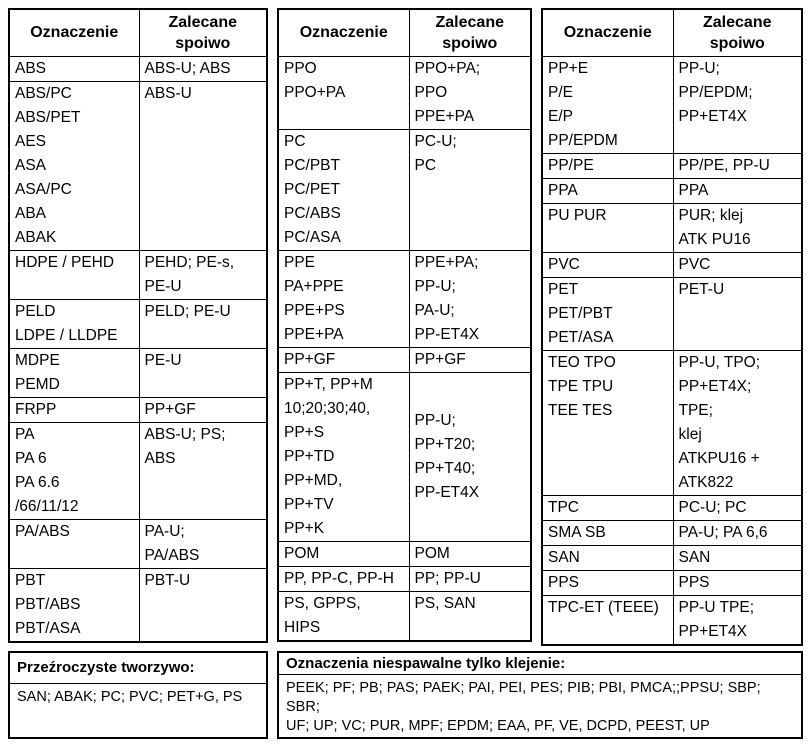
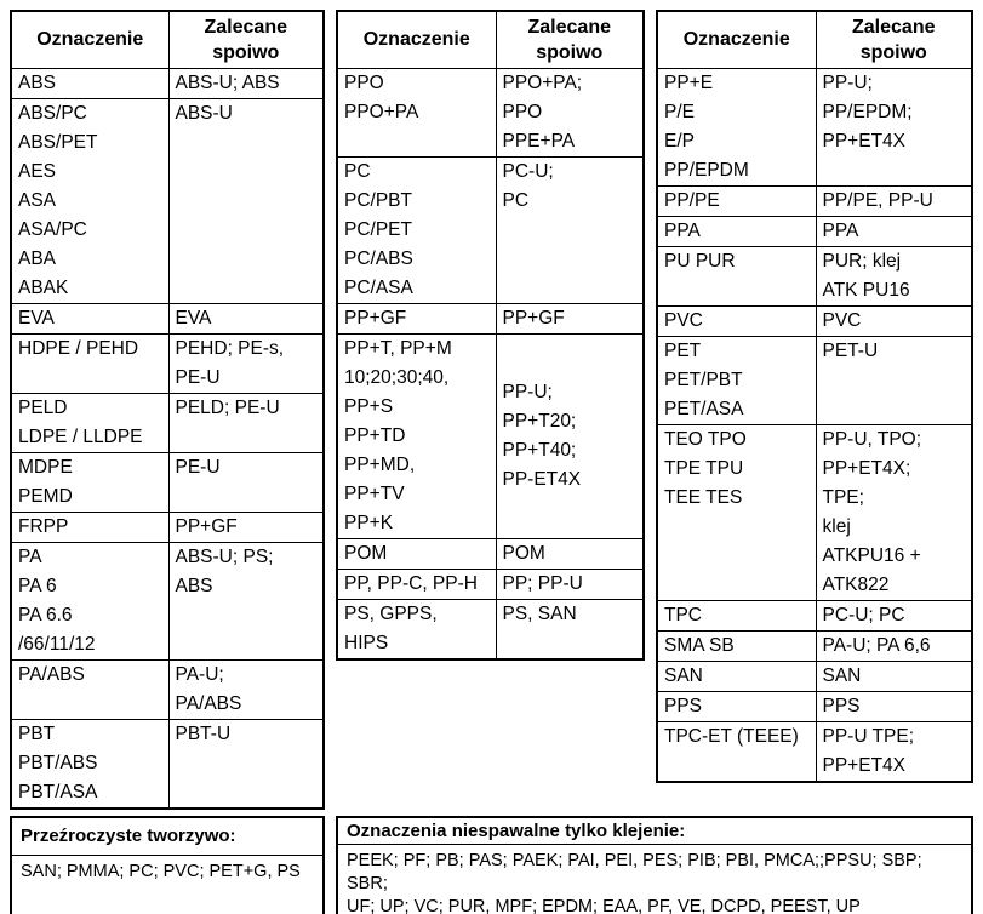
  Oznaczenie	Zalecane spoiwo
  ABS	ABS-U; ABS
  ABS/PC ABS/PET AES ASA ASA/PC ABA ABAK	ABS-U
+ EVA	EVA
  HDPE / PEHD	PEHD; PE-s, PE-U
  PELD LDPE / LLDPE	PELD; PE-U
  MDPE PEMD	PE-U
  FRPP	PP+GF
  PA PA 6 PA 6.6 /66/11/12	ABS-U; PS; ABS
  PA/ABS	PA-U; PA/ABS
  PBT PBT/ABS PBT/ASA	PBT-U
  Oznaczenie	Zalecane spoiwo
  PPO PPO+PA	PPO+PA; PPO PPE+PA
  PC PC/PBT PC/PET PC/ABS PC/ASA	PC-U; PC
- PPE PA+PPE PPE+PS PPE+PA	PPE+PA; PP-U; PA-U; PP-ET4X
  PP+GF	PP+GF
  PP+T, PP+M 10;20;30;40, PP+S PP+TD PP+MD, PP+TV PP+K	PP-U; PP+T20; PP+T40; PP-ET4X
  POM	POM
  PP, PP-C, PP-H	PP; PP-U
  PS, GPPS, HIPS	PS, SAN
  Oznaczenie	Zalecane spoiwo
  PP+E P/E E/P PP/EPDM	PP-U; PP/EPDM; PP+ET4X
  PP/PE	PP/PE, PP-U
  PPA	PPA
  PU PUR	PUR; klej ATK PU16
  PVC	PVC
  PET PET/PBT PET/ASA	PET-U
  TEO TPO TPE TPU TEE TES	PP-U, TPO; PP+ET4X; TPE; klej ATKPU16 + ATK822
  TPC	PC-U; PC
  SMA SB	PA-U; PA 6,6
  SAN	SAN
  PPS	PPS
  TPC-ET (TEEE)	PP-U TPE; PP+ET4X
  Przeźroczyste tworzywo:
- SAN; ABAK; PC; PVC; PET+G, PS
+ SAN; PMMA; PC; PVC; PET+G, PS
  Oznaczenia niespawalne tylko klejenie:
  PEEK; PF; PB; PAS; PAEK; PAI, PEI, PES; PIB; PBI, PMCA;;PPSU; SBP; SBR; UF; UP; VC; PUR, MPF; EPDM; EAA, PF, VE, DCPD, PEEST, UP
